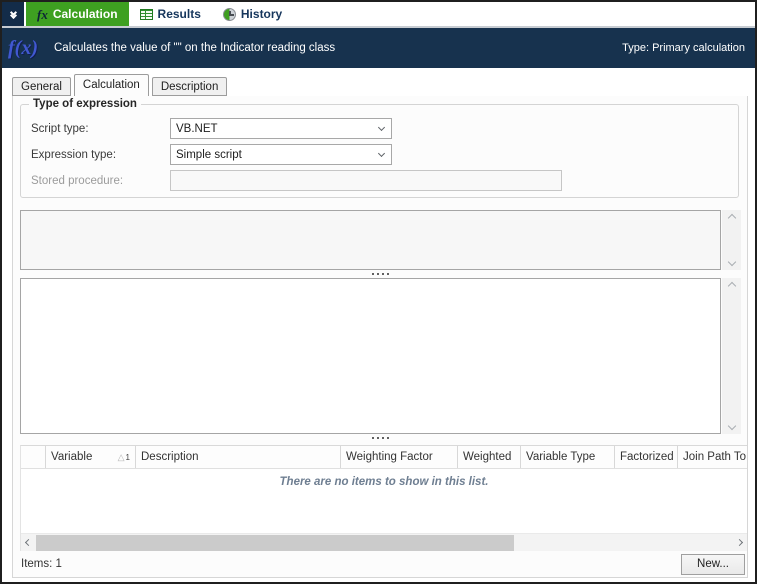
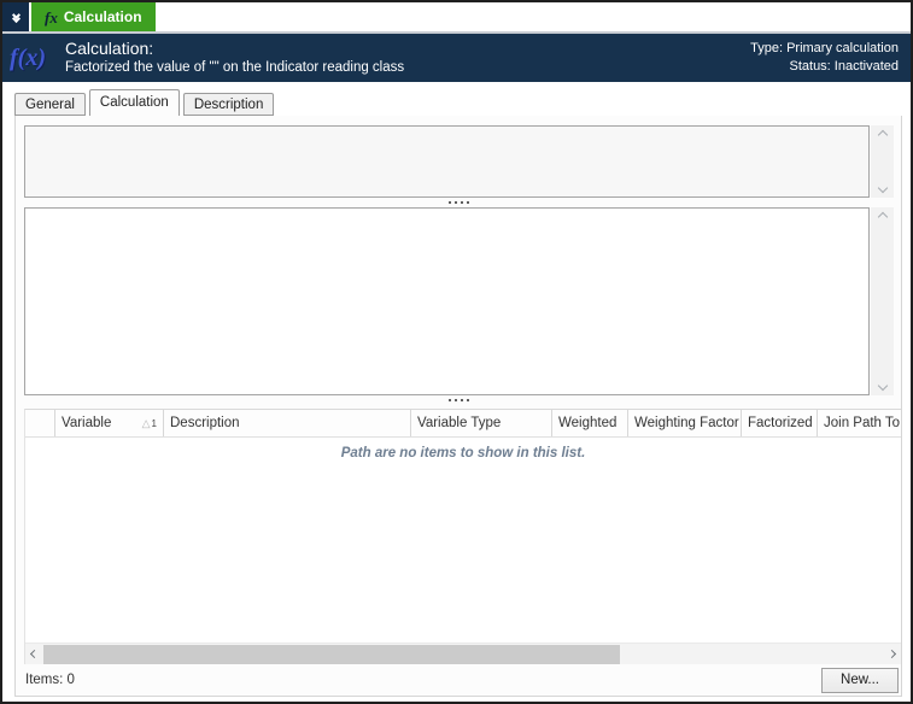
  fx
  Calculation
- Results
- History
  f(x)
+ Calculation:
- Calculates the value of "" on the Indicator reading class
+ Factorized the value of "" on the Indicator reading class
  Type: Primary calculation
+ Status: Inactivated
  General
  Calculation
  Description
- Type of expression
- Script type:
- VB.NET
- Expression type:
- Simple script
- Stored procedure:
  Variable
  △
  1
  Description
- Weighting Factor
+ Variable Type
  Weighted
- Variable Type
+ Weighting Factor
  Factorized
  Join Path To
- There are no items to show in this list.
+ Path are no items to show in this list.
- Items: 1
+ Items: 0
  New...
